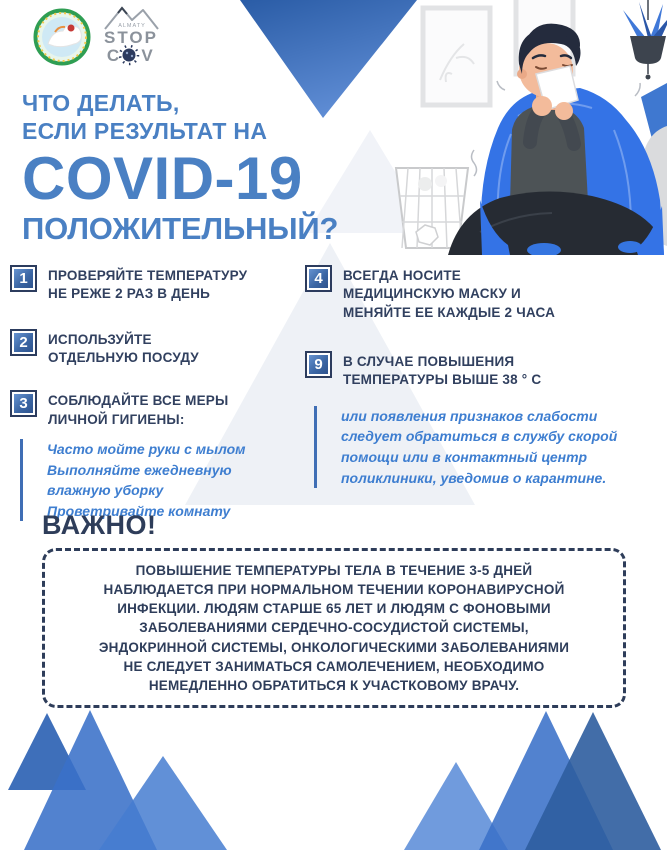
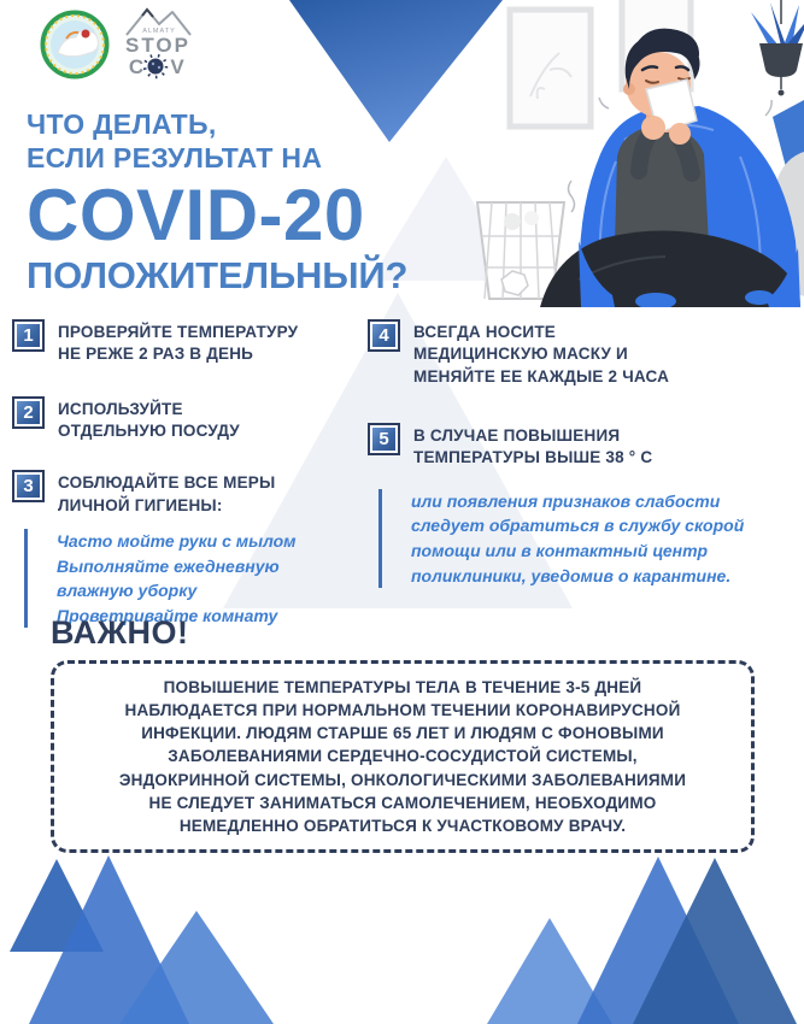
  STOP
  C
  V
  ЧТО ДЕЛАТЬ,
  ЕСЛИ РЕЗУЛЬТАТ НА
- COVID-19
+ COVID-20
  ПОЛОЖИТЕЛЬНЫЙ?
  1
  ПРОВЕРЯЙТЕ ТЕМПЕРАТУРУ
  НЕ РЕЖЕ 2 РАЗ В ДЕНЬ
  2
  ИСПОЛЬЗУЙТЕ
  ОТДЕЛЬНУЮ ПОСУДУ
  3
  СОБЛЮДАЙТЕ ВСЕ МЕРЫ
  ЛИЧНОЙ ГИГИЕНЫ:
  Часто мойте руки с мылом
  Выполняйте ежедневную
  влажную уборку
  Проветривайте комнату
  4
  ВСЕГДА НОСИТЕ
  МЕДИЦИНСКУЮ МАСКУ И
  МЕНЯЙТЕ ЕЕ КАЖДЫЕ 2 ЧАСА
- 9
+ 5
  В СЛУЧАЕ ПОВЫШЕНИЯ
  ТЕМПЕРАТУРЫ ВЫШЕ 38 ° С
  или появления признаков слабости
  следует обратиться в службу скорой
  помощи или в контактный центр
  поликлиники, уведомив о карантине.
  ВАЖНО!
  ПОВЫШЕНИЕ ТЕМПЕРАТУРЫ ТЕЛА В ТЕЧЕНИЕ 3-5 ДНЕЙ
  НАБЛЮДАЕТСЯ ПРИ НОРМАЛЬНОМ ТЕЧЕНИИ КОРОНАВИРУСНОЙ
  ИНФЕКЦИИ. ЛЮДЯМ СТАРШЕ 65 ЛЕТ И ЛЮДЯМ С ФОНОВЫМИ
  ЗАБОЛЕВАНИЯМИ СЕРДЕЧНО-СОСУДИСТОЙ СИСТЕМЫ,
  ЭНДОКРИННОЙ СИСТЕМЫ, ОНКОЛОГИЧЕСКИМИ ЗАБОЛЕВАНИЯМИ
  НЕ СЛЕДУЕТ ЗАНИМАТЬСЯ САМОЛЕЧЕНИЕМ, НЕОБХОДИМО
  НЕМЕДЛЕННО ОБРАТИТЬСЯ К УЧАСТКОВОМУ ВРАЧУ.
